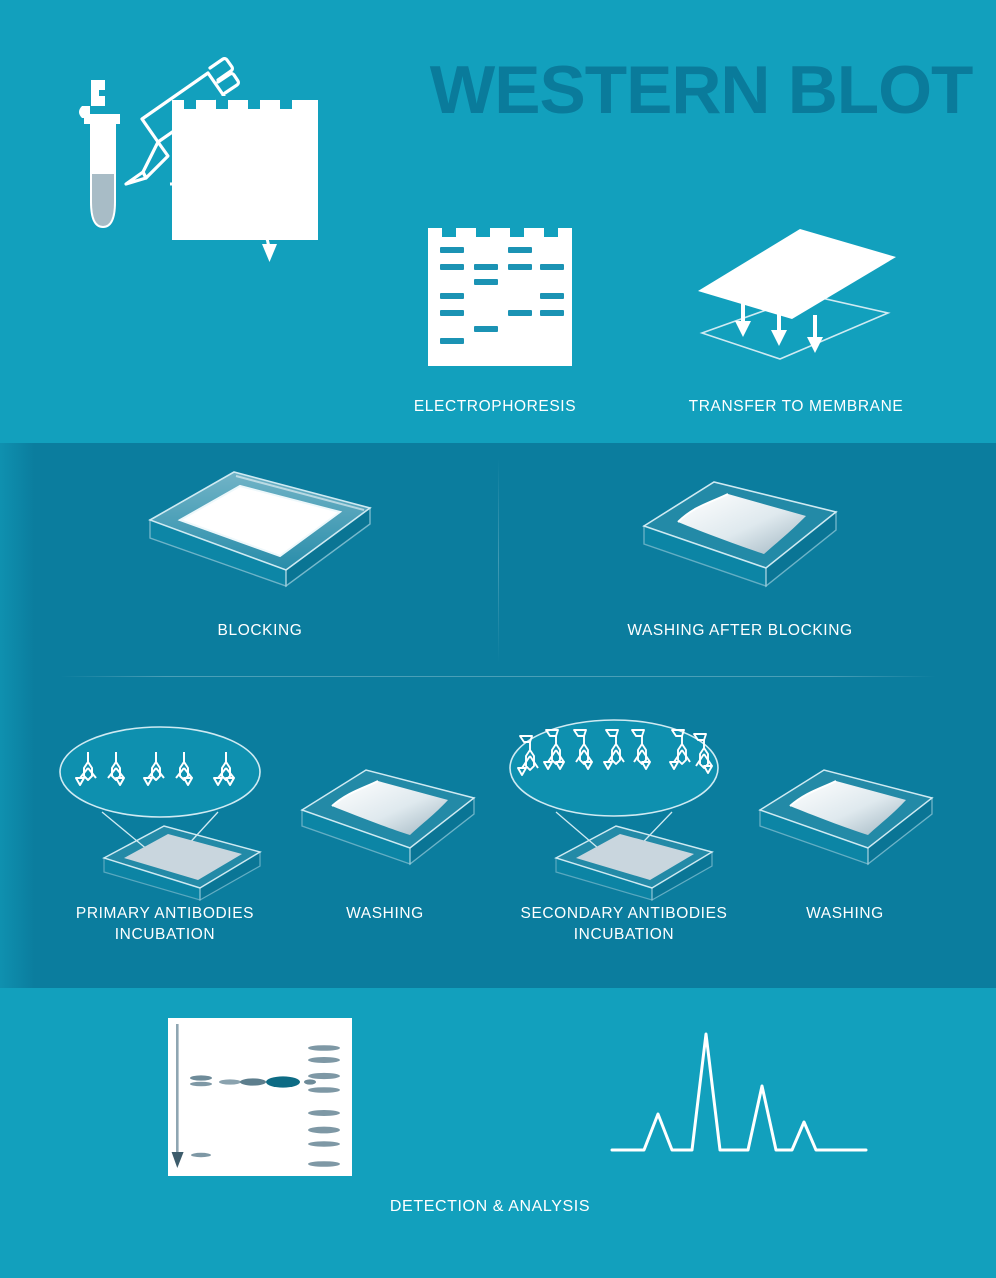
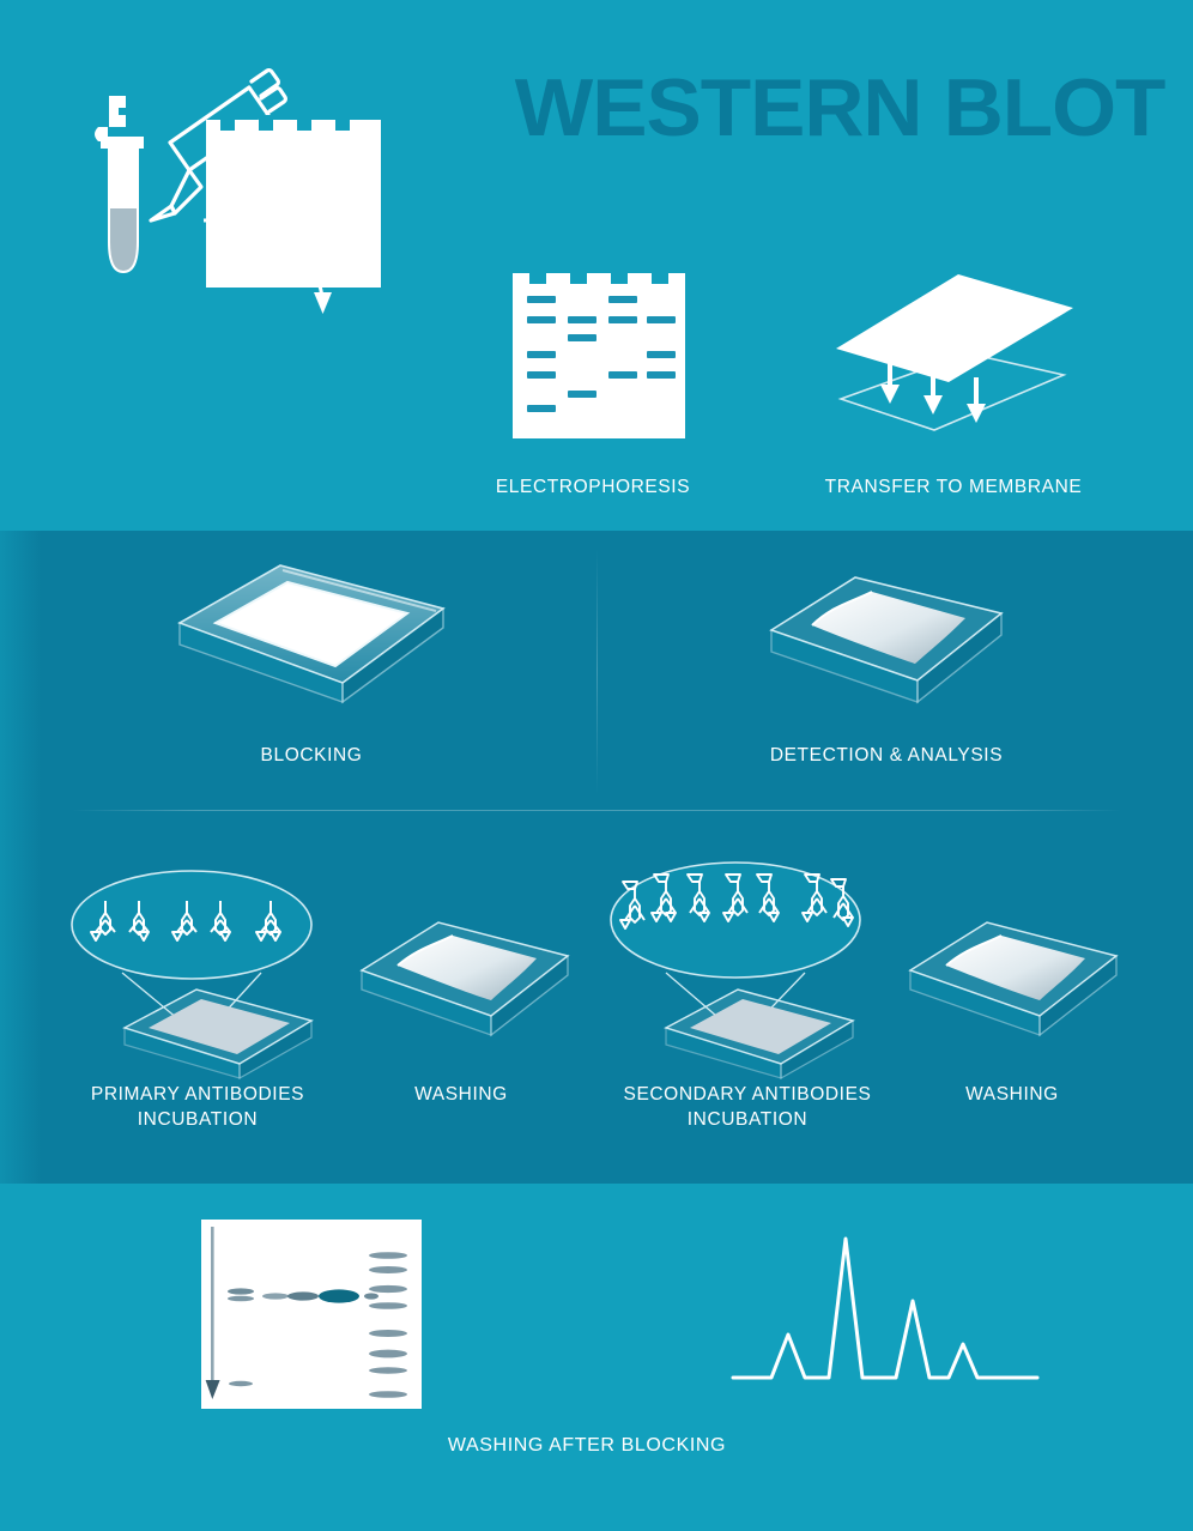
  WESTERN BLOT
  ELECTROPHORESIS
  TRANSFER TO MEMBRANE
  BLOCKING
- WASHING AFTER BLOCKING
+ DETECTION & ANALYSIS
  PRIMARY ANTIBODIES
  INCUBATION
  WASHING
  SECONDARY ANTIBODIES
  INCUBATION
  WASHING
- DETECTION & ANALYSIS
+ WASHING AFTER BLOCKING
